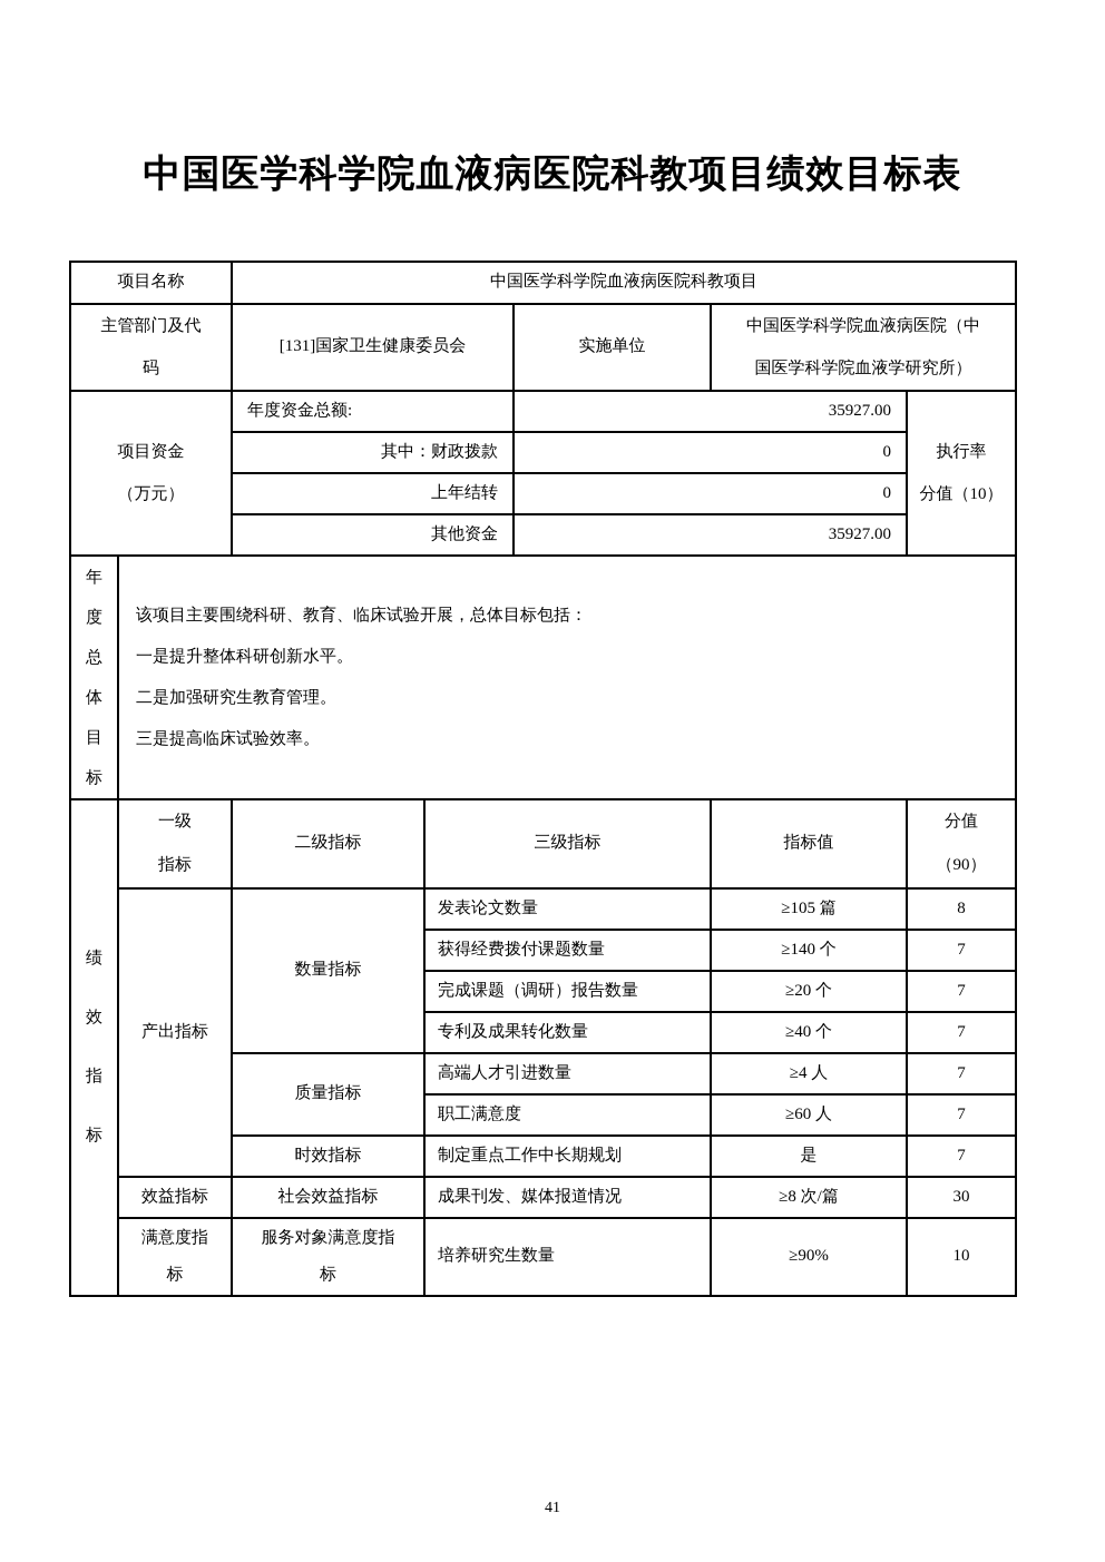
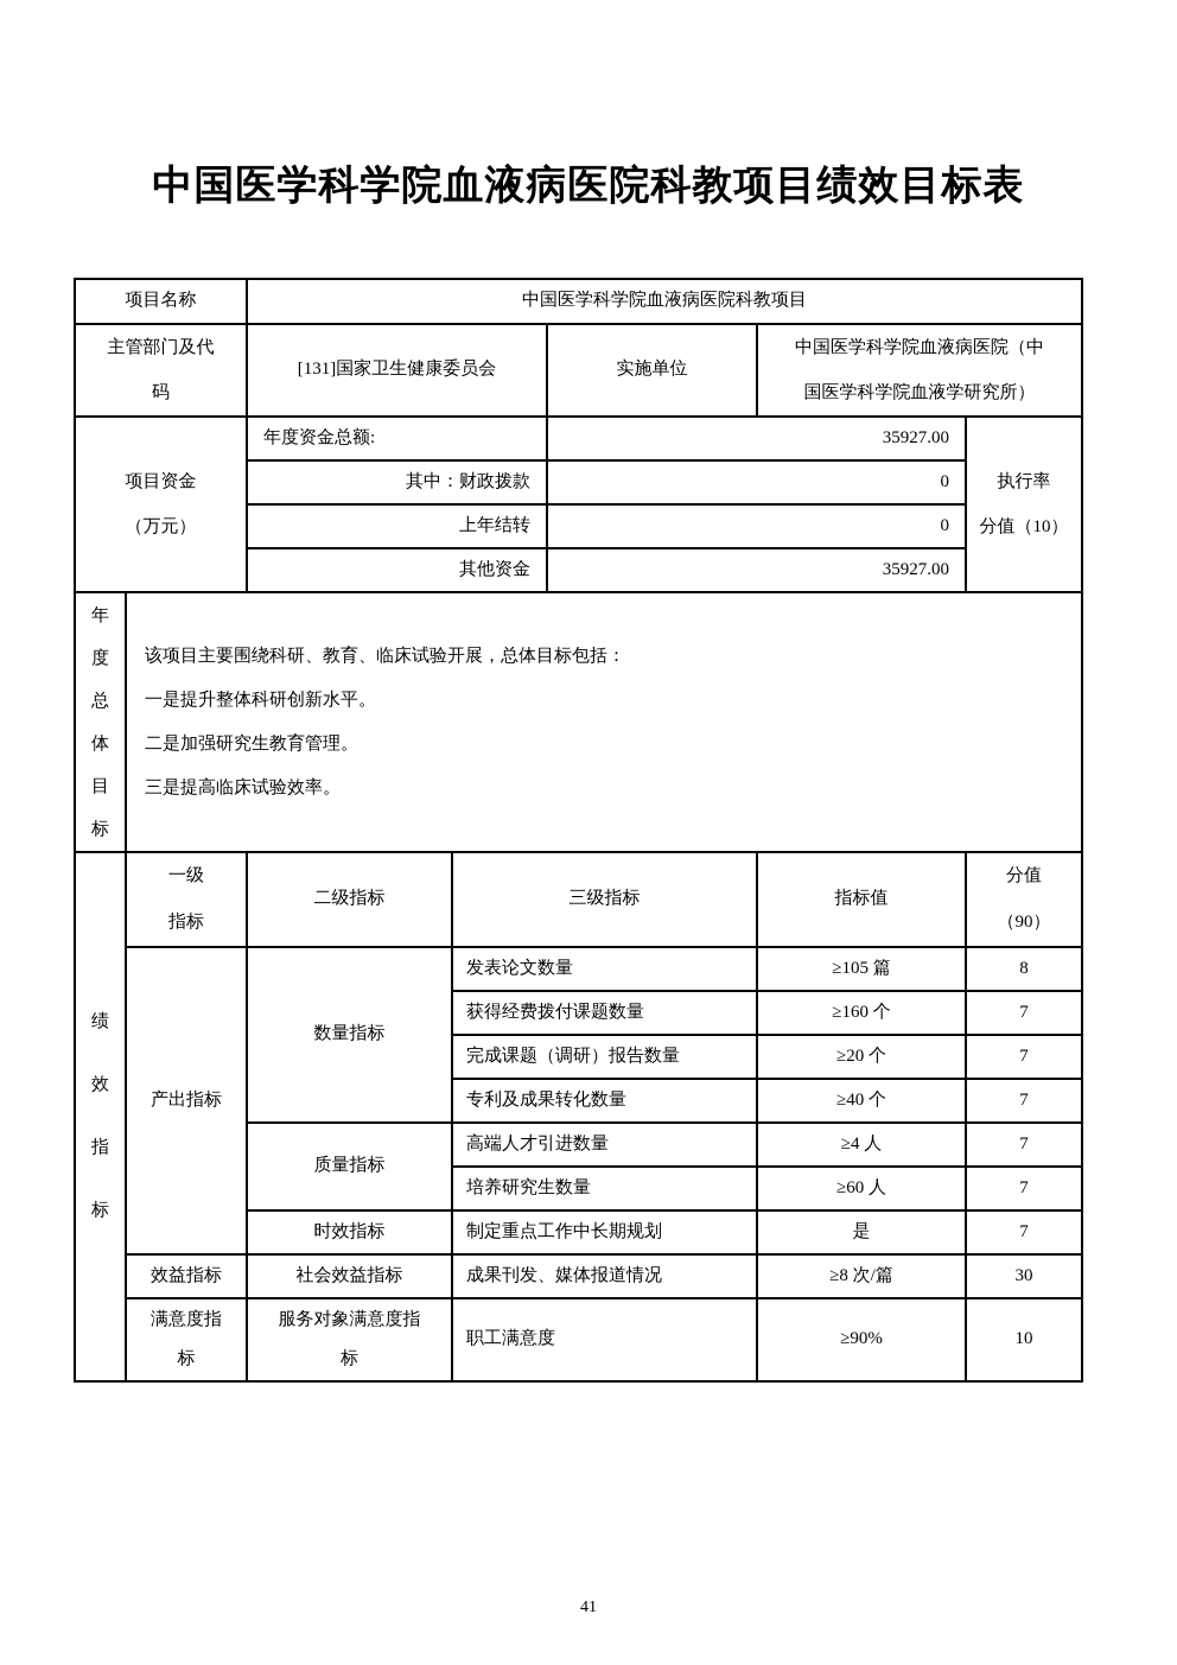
  中国医学科学院血液病医院科教项目绩效目标表
  项目名称	中国医学科学院血液病医院科教项目
  主管部门及代 码	[131]国家卫生健康委员会	实施单位	中国医学科学院血液病医院（中 国医学科学院血液学研究所）
  项目资金 （万元）	年度资金总额:	35927.00	执行率 分值（10）
  其中：财政拨款	0
  上年结转	0
  其他资金	35927.00
  年 度 总 体 目 标	该项目主要围绕科研、教育、临床试验开展，总体目标包括： 一是提升整体科研创新水平。 二是加强研究生教育管理。 三是提高临床试验效率。
  绩 效 指 标	一级 指标	二级指标	三级指标	指标值	分值 （90）
  产出指标	数量指标	发表论文数量	≥105 篇	8
- 获得经费拨付课题数量	≥140 个	7
+ 获得经费拨付课题数量	≥160 个	7
  完成课题（调研）报告数量	≥20 个	7
  专利及成果转化数量	≥40 个	7
  质量指标	高端人才引进数量	≥4 人	7
- 职工满意度	≥60 人	7
+ 培养研究生数量	≥60 人	7
  时效指标	制定重点工作中长期规划	是	7
  效益指标	社会效益指标	成果刊发、媒体报道情况	≥8 次/篇	30
- 满意度指 标	服务对象满意度指 标	培养研究生数量	≥90%	10
+ 满意度指 标	服务对象满意度指 标	职工满意度	≥90%	10
  41
